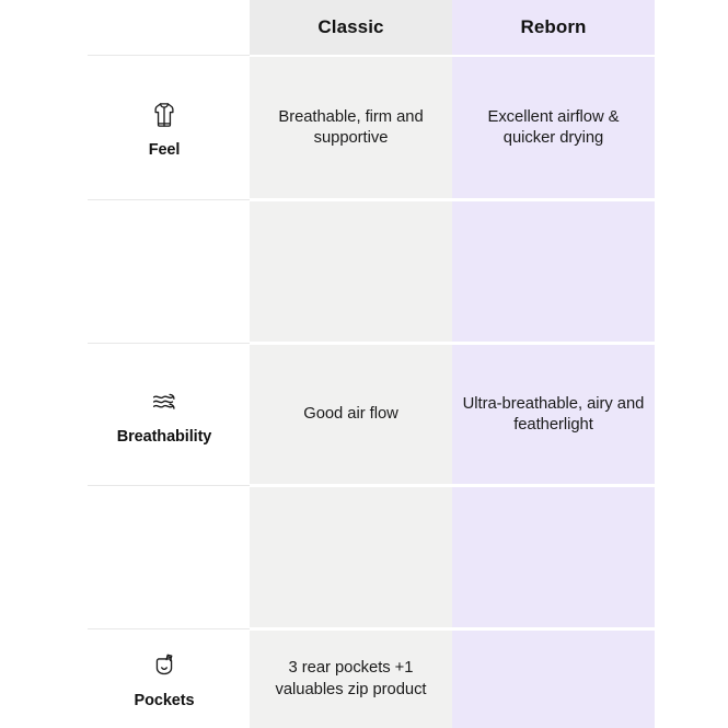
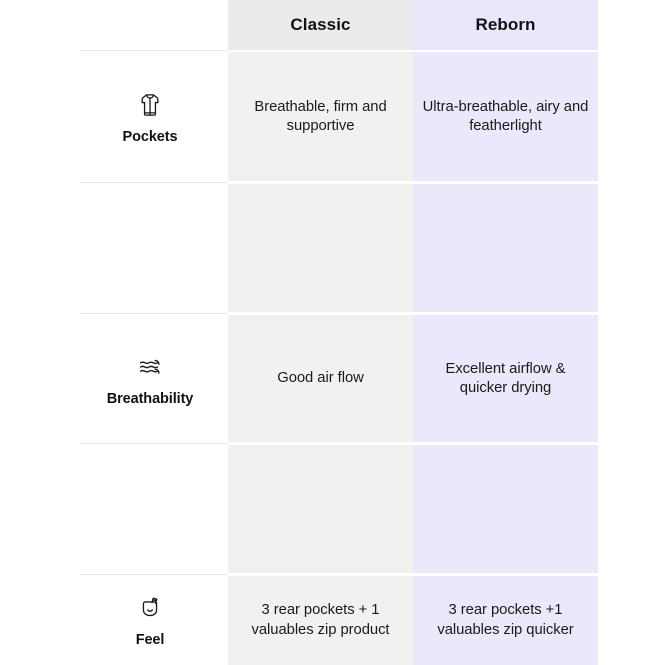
  Classic
  Reborn
- Feel
+ Pockets
  Breathable, firm and supportive
- Excellent airflow & quicker drying
+ Ultra-breathable, airy and featherlight
  Breathability
  Good air flow
- Ultra-breathable, airy and featherlight
+ Excellent airflow & quicker drying
- Pockets
+ Feel
+ 3 rear pockets + 1 valuables zip product
- 3 rear pockets +1 valuables zip product
+ 3 rear pockets +1 valuables zip quicker
